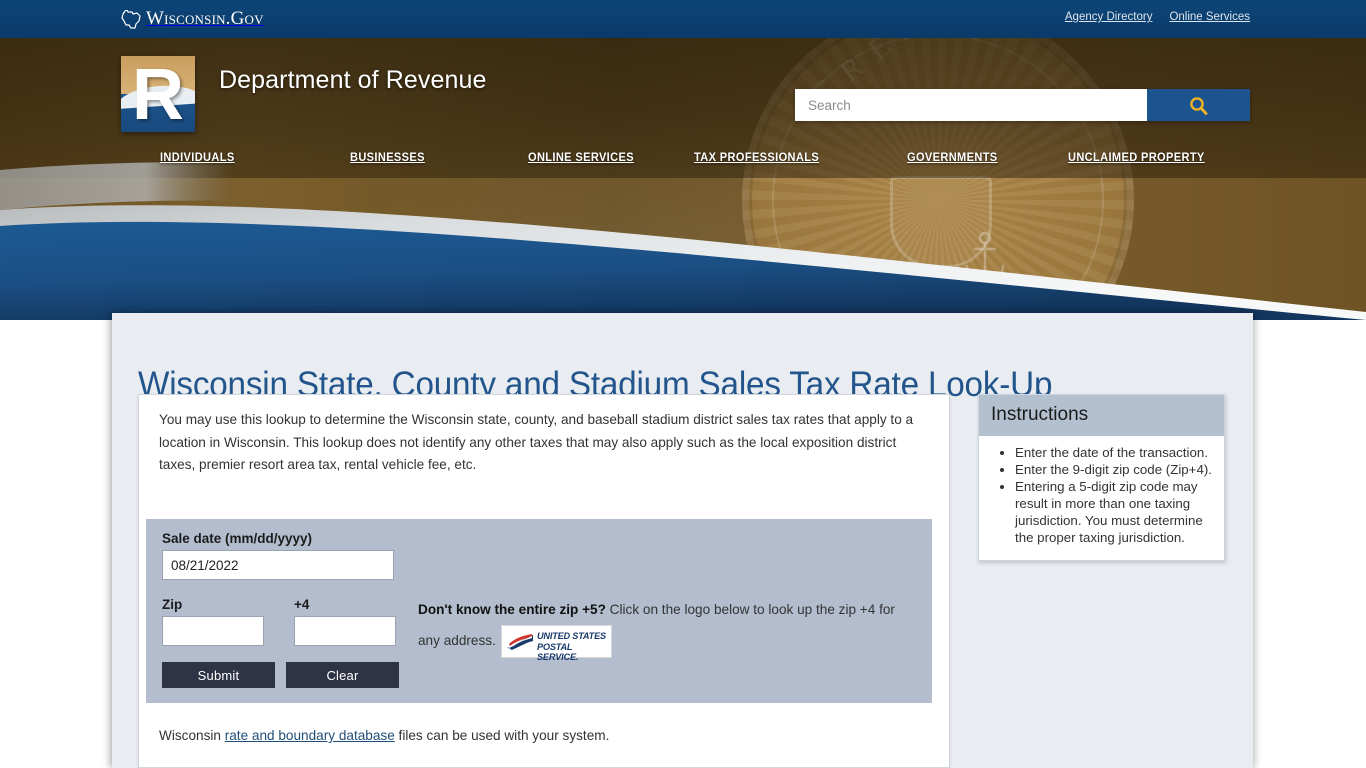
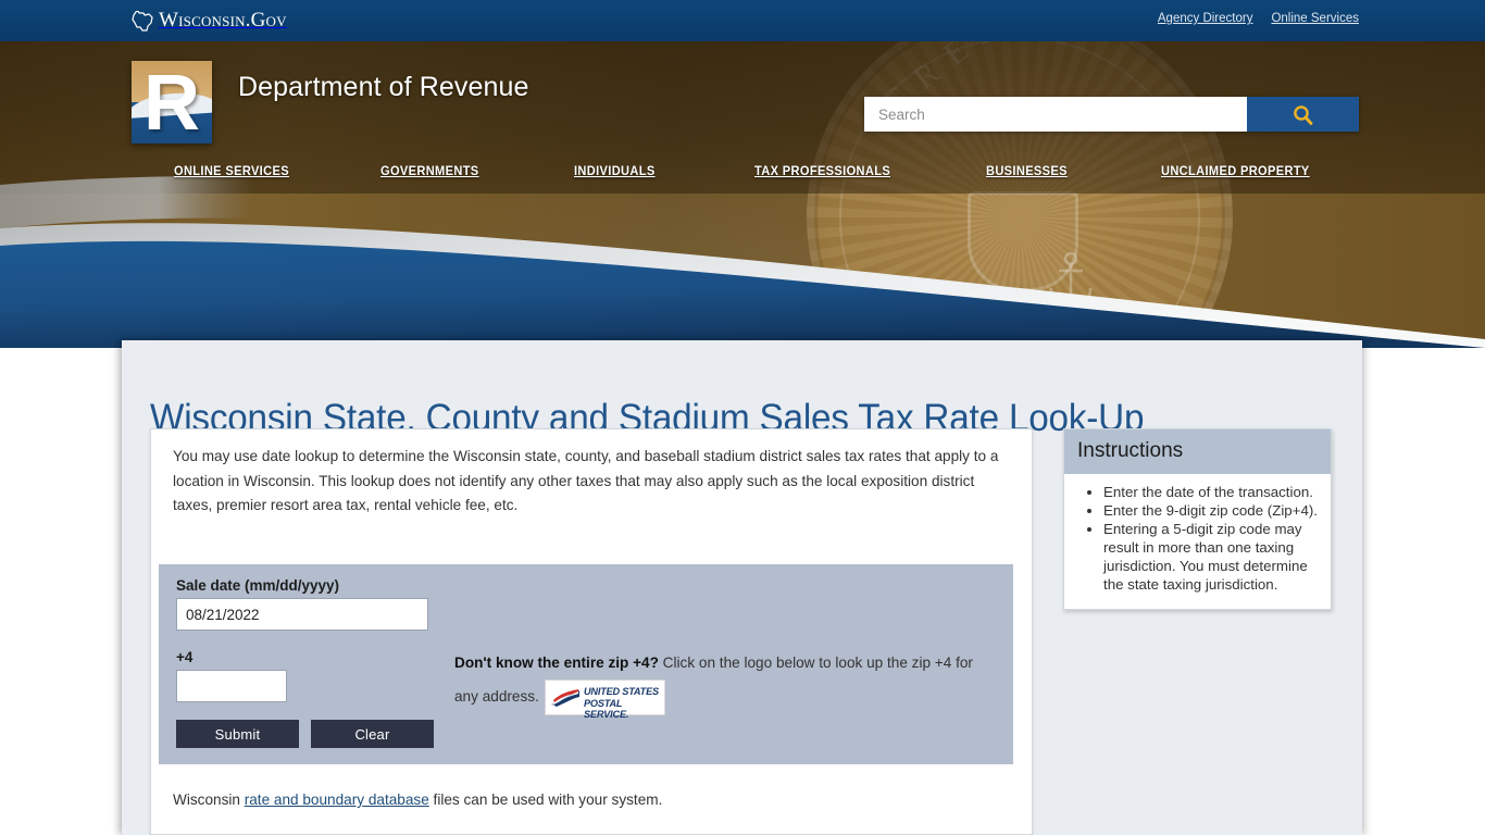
  Wisconsin.Gov
  Agency Directory
  Online Services
  R
  Department of Revenue
  Search
- INDIVIDUALS
+ ONLINE SERVICES
- BUSINESSES
+ GOVERNMENTS
- ONLINE SERVICES
+ INDIVIDUALS
  TAX PROFESSIONALS
- GOVERNMENTS
+ BUSINESSES
  UNCLAIMED PROPERTY
  Wisconsin State, County and Stadium Sales Tax Rate Look-Up
- You may use this lookup to determine the Wisconsin state, county, and baseball stadium district sales tax rates that apply to a location in Wisconsin. This lookup does not identify any other taxes that may also apply such as the local exposition district taxes, premier resort area tax, rental vehicle fee, etc.
+ You may use date lookup to determine the Wisconsin state, county, and baseball stadium district sales tax rates that apply to a location in Wisconsin. This lookup does not identify any other taxes that may also apply such as the local exposition district taxes, premier resort area tax, rental vehicle fee, etc.
  Sale date (mm/dd/yyyy)
  08/21/2022
- Zip
  +4
  Submit
  Clear
- Don't know the entire zip +5? Click on the logo below to look up the zip +4 for any address.
+ Don't know the entire zip +4? Click on the logo below to look up the zip +4 for any address.
  UNITED STATES
  POSTAL SERVICE.
  Wisconsin rate and boundary database files can be used with your system.
  Instructions
  Enter the date of the transaction.
  Enter the 9-digit zip code (Zip+4).
- Entering a 5-digit zip code may result in more than one taxing jurisdiction. You must determine the proper taxing jurisdiction.
+ Entering a 5-digit zip code may result in more than one taxing jurisdiction. You must determine the state taxing jurisdiction.
